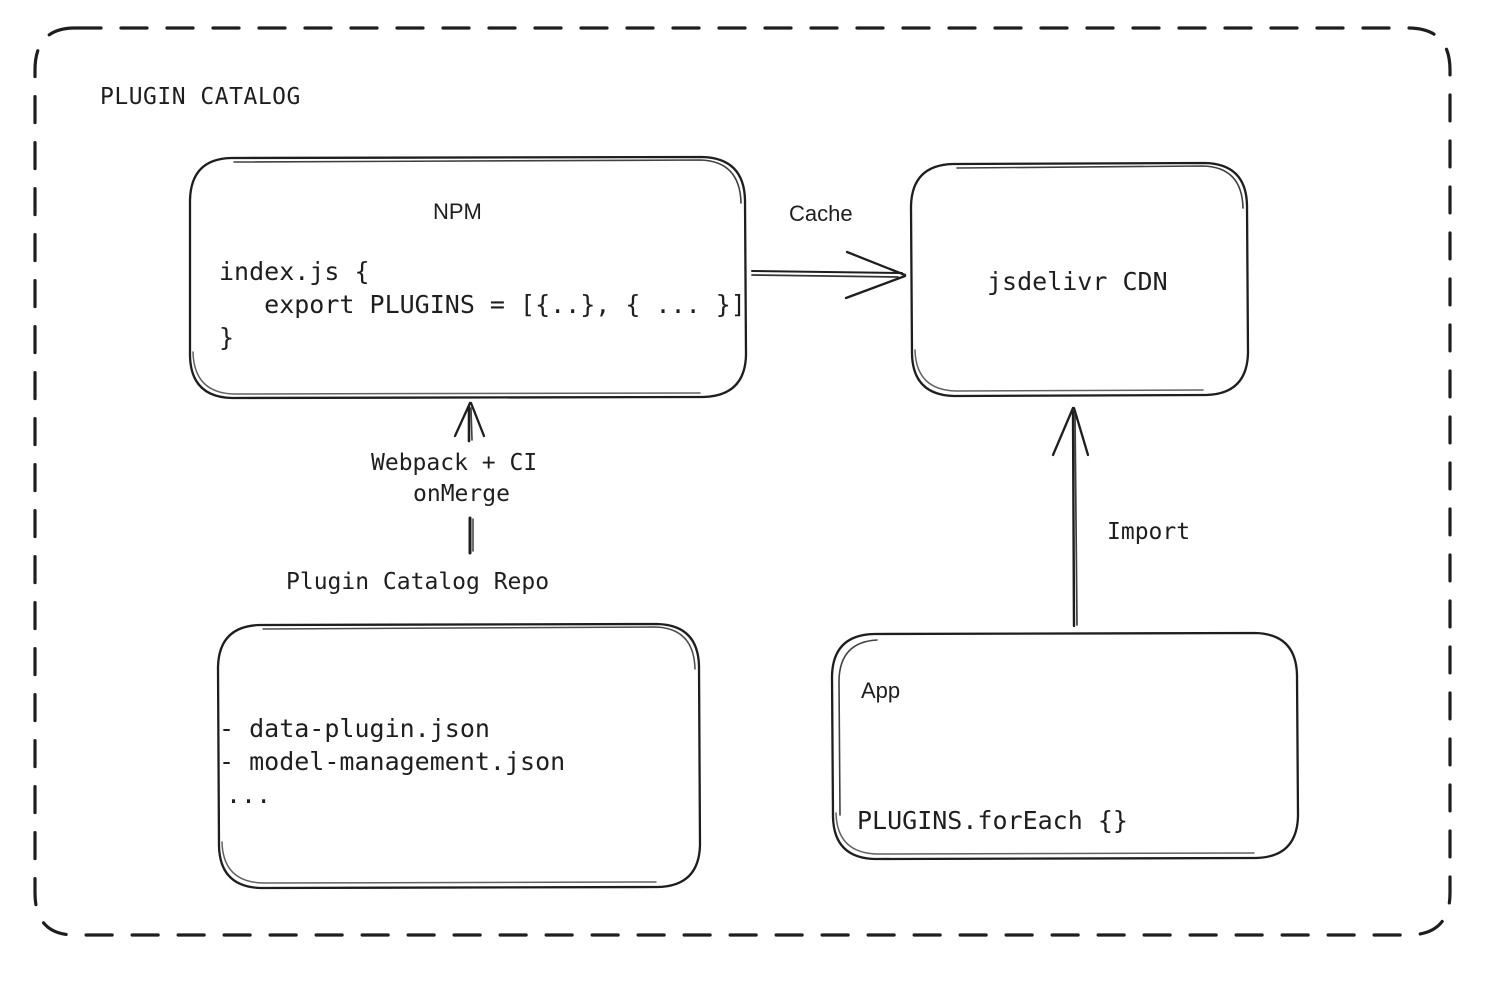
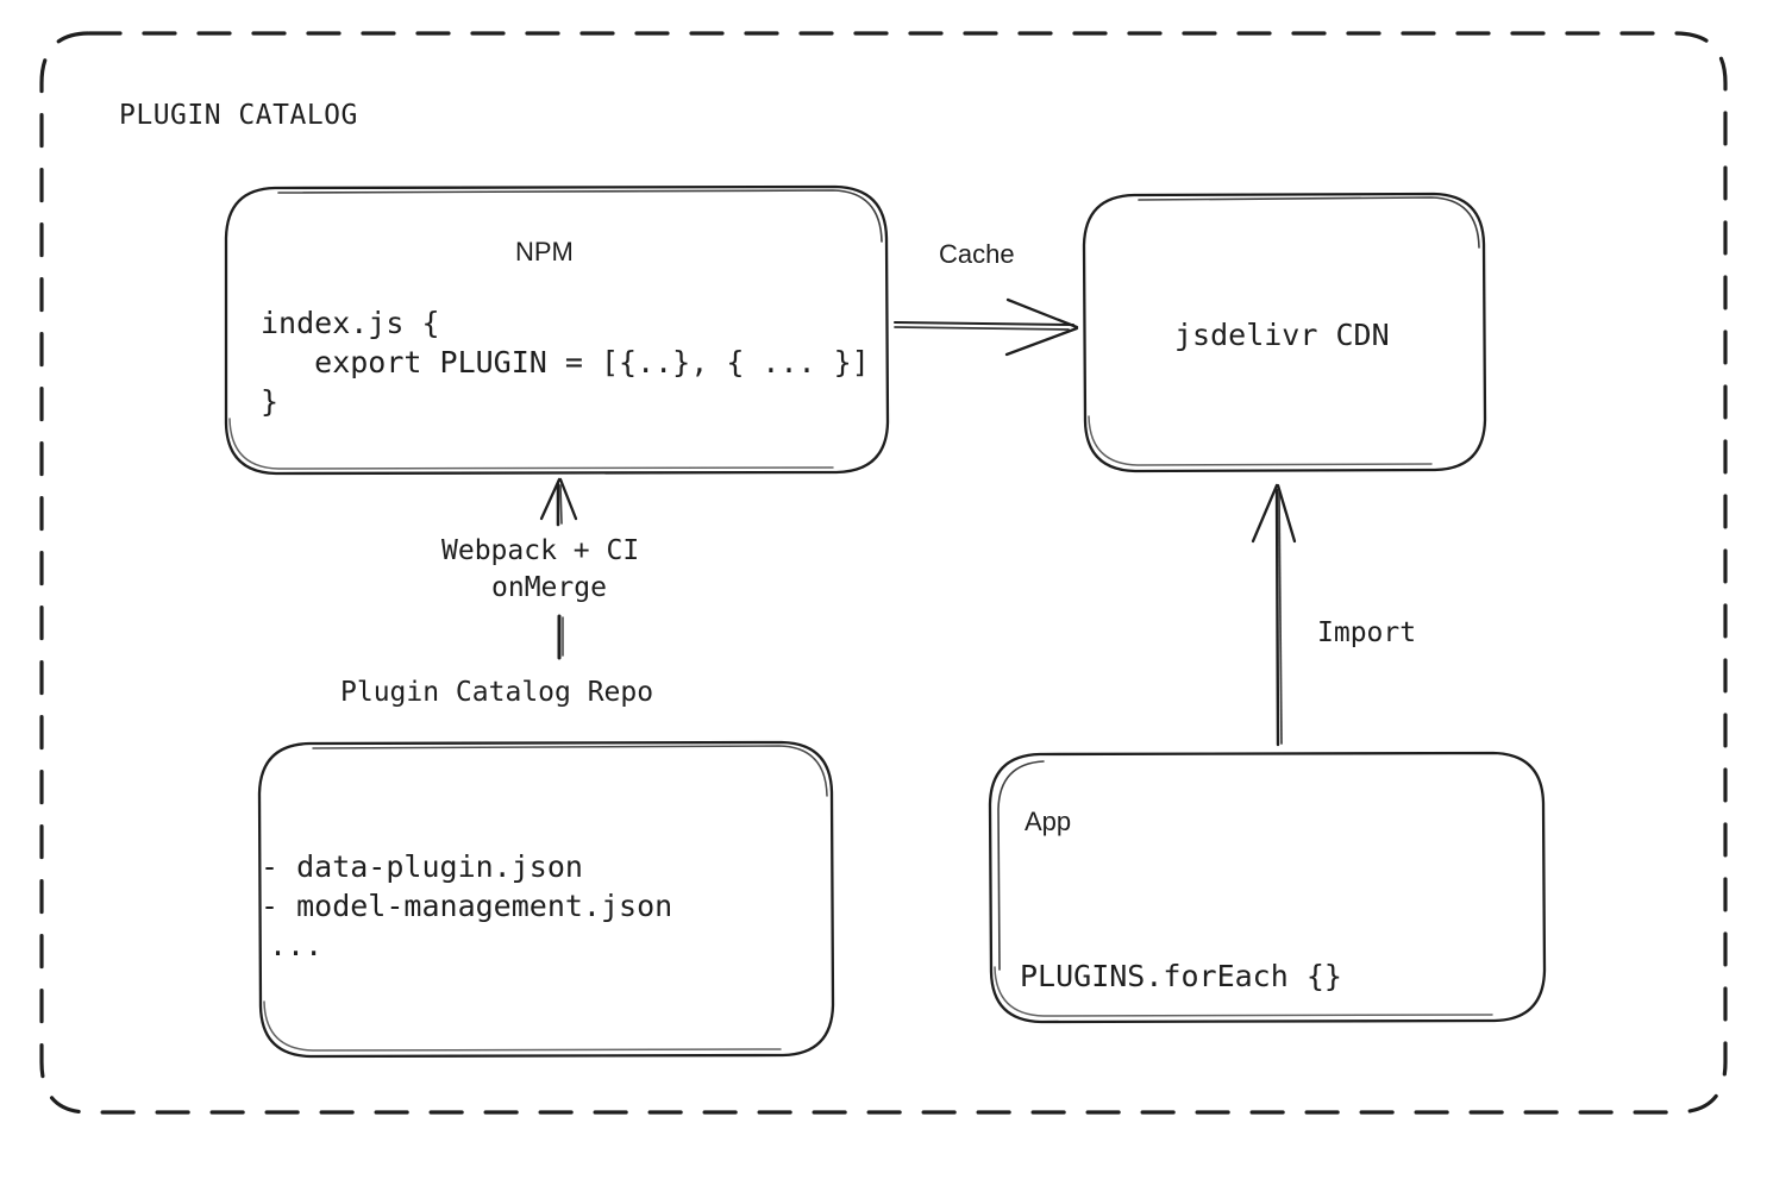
  PLUGIN CATALOG
  NPM
  index.js {
- export PLUGINS = [{..}, { ... }]
+ export PLUGIN = [{..}, { ... }]
  }
  jsdelivr CDN
  Cache
  Webpack + CI
  onMerge
  Plugin Catalog Repo
  - data-plugin.json
  - model-management.json
  ...
  Import
  App
  PLUGINS.forEach {}
